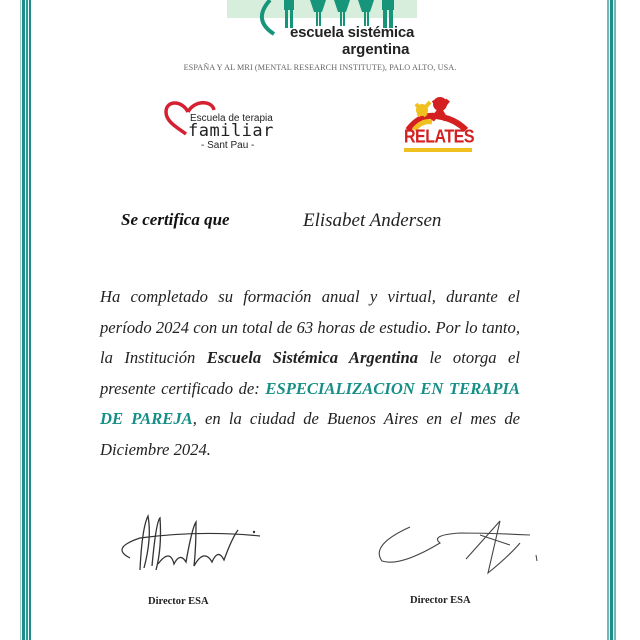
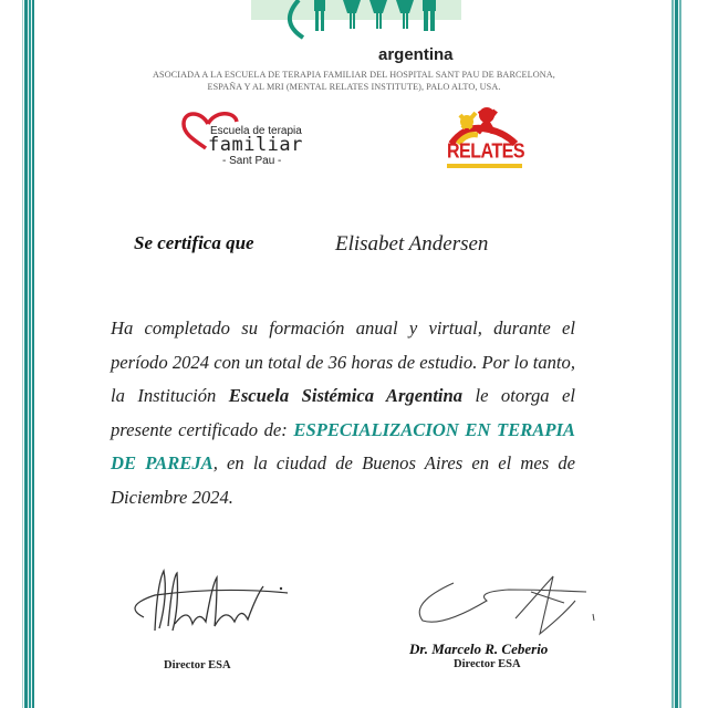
- escuela sistémica
  argentina
+ ASOCIADA A LA ESCUELA DE TERAPIA FAMILIAR DEL HOSPITAL SANT PAU DE BARCELONA,
- ESPAÑA Y AL MRI (MENTAL RESEARCH INSTITUTE), PALO ALTO, USA.
+ ESPAÑA Y AL MRI (MENTAL RELATES INSTITUTE), PALO ALTO, USA.
  Escuela de terapia
  familiar
  - Sant Pau -
  RELATES
  Se certifica que
  Elisabet Andersen
- Ha completado su formación anual y virtual, durante el período 2024 con un total de 63 horas de estudio. Por lo tanto, la Institución Escuela Sistémica Argentina le otorga el presente certificado de: ESPECIALIZACION EN TERAPIA DE PAREJA, en la ciudad de Buenos Aires en el mes de Diciembre 2024.
+ Ha completado su formación anual y virtual, durante el período 2024 con un total de 36 horas de estudio. Por lo tanto, la Institución Escuela Sistémica Argentina le otorga el presente certificado de: ESPECIALIZACION EN TERAPIA DE PAREJA, en la ciudad de Buenos Aires en el mes de Diciembre 2024.
  Director ESA
+ Dr. Marcelo R. Ceberio
  Director ESA
